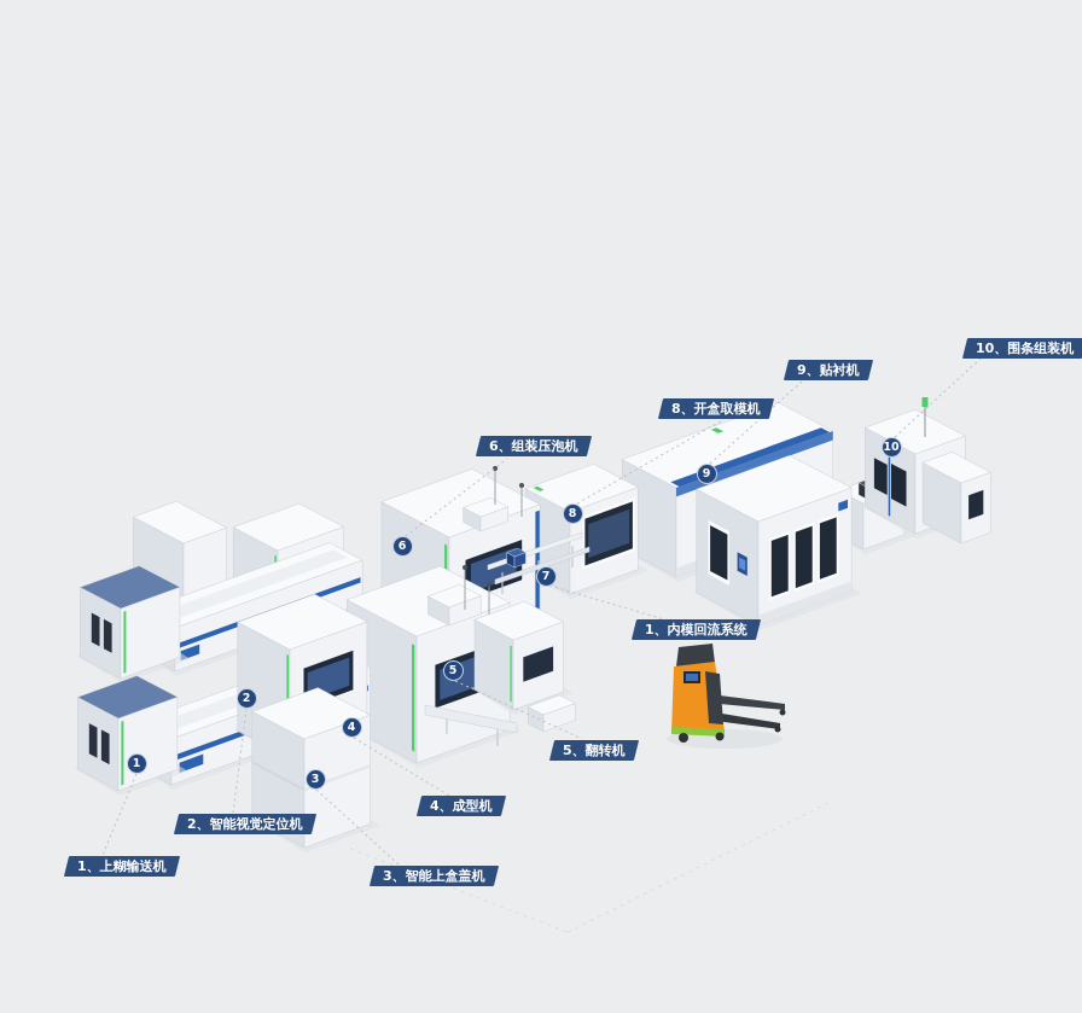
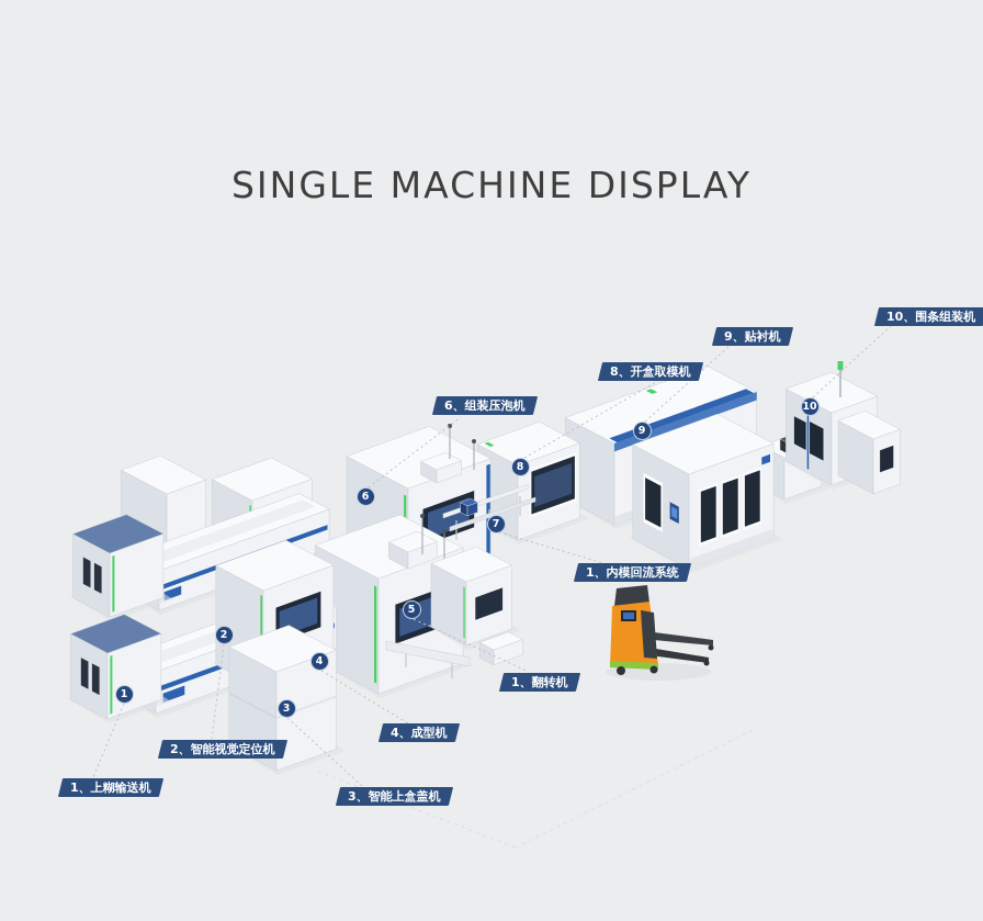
+ SINGLE MACHINE DISPLAY
  1
  2
  3
  4
  5
  6
  7
  8
  9
  10
  1、上糊输送机
  2、智能视觉定位机
  3、智能上盒盖机
  4、成型机
- 5、翻转机
+ 1、翻转机
  6、组装压泡机
  1、内模回流系统
  8、开盒取模机
  9、贴衬机
  10、围条组装机
